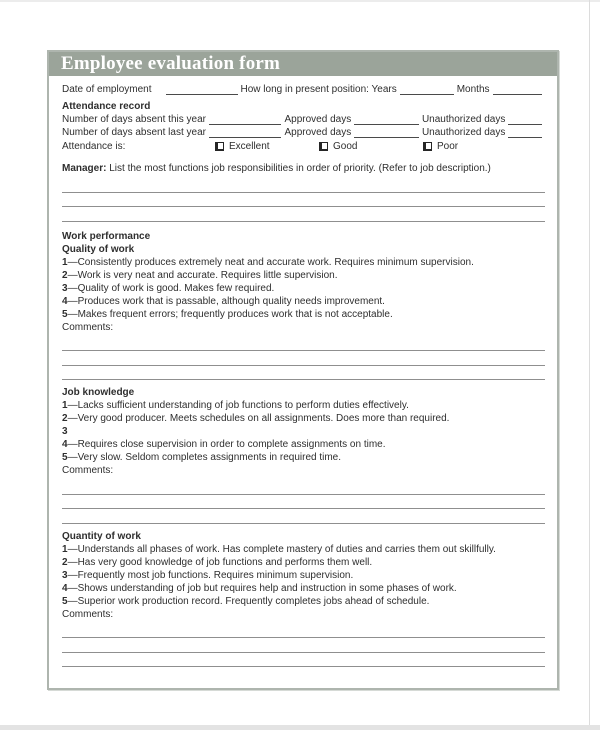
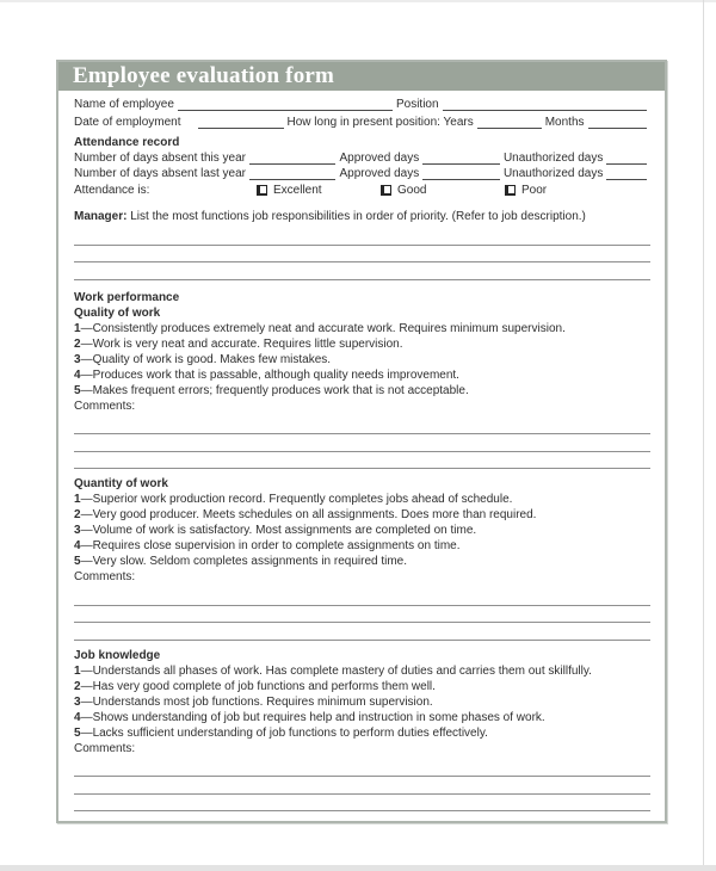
  Employee evaluation form
+ Name of employee
+ Position
  Date of employment
  How long in present position: Years
  Months
  Attendance record
  Number of days absent this year
  Approved days
  Unauthorized days
  Number of days absent last year
  Approved days
  Unauthorized days
  Attendance is:
  Excellent
  Good
  Poor
  Manager: List the most functions job responsibilities in order of priority. (Refer to job description.)
  Work performance
  Quality of work
  1
  —Consistently produces extremely neat and accurate work. Requires minimum supervision.
  2
  —Work is very neat and accurate. Requires little supervision.
  3
- —Quality of work is good. Makes few required.
+ —Quality of work is good. Makes few mistakes.
  4
  —Produces work that is passable, although quality needs improvement.
  5
  —Makes frequent errors; frequently produces work that is not acceptable.
  Comments:
- Job knowledge
+ Quantity of work
  1
- —Lacks sufficient understanding of job functions to perform duties effectively.
+ —Superior work production record. Frequently completes jobs ahead of schedule.
  2
  —Very good producer. Meets schedules on all assignments. Does more than required.
  3
+ —Volume of work is satisfactory. Most assignments are completed on time.
  4
  —Requires close supervision in order to complete assignments on time.
  5
  —Very slow. Seldom completes assignments in required time.
  Comments:
- Quantity of work
+ Job knowledge
  1
  —Understands all phases of work. Has complete mastery of duties and carries them out skillfully.
  2
- —Has very good knowledge of job functions and performs them well.
+ —Has very good complete of job functions and performs them well.
  3
- —Frequently most job functions. Requires minimum supervision.
+ —Understands most job functions. Requires minimum supervision.
  4
  —Shows understanding of job but requires help and instruction in some phases of work.
  5
- —Superior work production record. Frequently completes jobs ahead of schedule.
+ —Lacks sufficient understanding of job functions to perform duties effectively.
  Comments:
